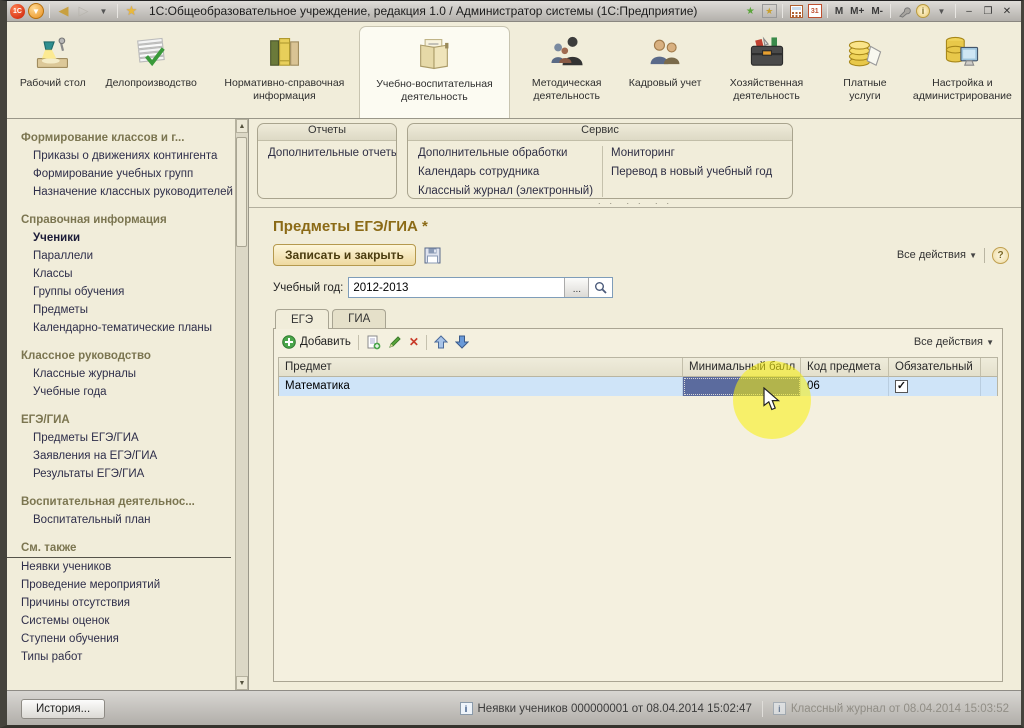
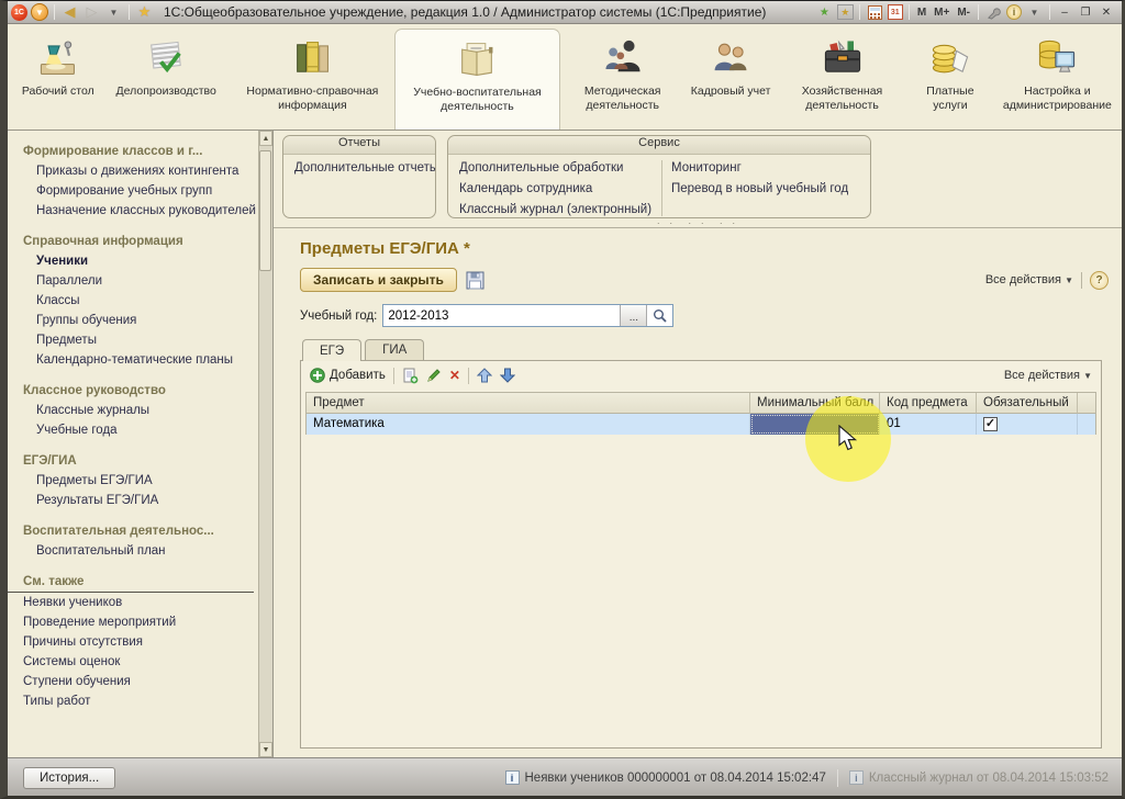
  ▼
  ◀
  ▷
  ▼
  ★
  1С:Общеобразовательное учреждение, редакция 1.0 / Администратор системы (1С:Предприятие)
  ★
  ★
  M
  M+
  M-
  i
  ▼
  –
  ❐
  ✕
  Рабочий стол
  Делопроизводство
  Нормативно-справочная информация
  Учебно-воспитательная деятельность
  Методическая деятельность
  Кадровый учет
  Хозяйственная деятельность
  Платные услуги
  Настройка и администрирование
  Формирование классов и г...
  Приказы о движениях контингента
  Формирование учебных групп
  Назначение классных руководителей
  Справочная информация
  Ученики
  Параллели
  Классы
  Группы обучения
  Предметы
  Календарно-тематические планы
  Классное руководство
  Классные журналы
  Учебные года
  ЕГЭ/ГИА
  Предметы ЕГЭ/ГИА
- Заявления на ЕГЭ/ГИА
  Результаты ЕГЭ/ГИА
  Воспитательная деятельнос...
  Воспитательный план
  См. также
  Неявки учеников
  Проведение мероприятий
  Причины отсутствия
  Системы оценок
  Ступени обучения
  Типы работ
  Отчеты
  Дополнительные отчеты
  Сервис
  Дополнительные обработки
  Календарь сотрудника
  Классный журнал (электронный)
  Мониторинг
  Перевод в новый учебный год
  · · · · · ·
  Предметы ЕГЭ/ГИА *
  Записать и закрыть
  Все действия ▼
  ?
  Учебный год:
  2012-2013
  ...
  ЕГЭ
  ГИА
  Добавить
  ✕
  Все действия ▼
  Предмет
  Минимальный балл
  Код предмета
  Обязательный
  Математика
- 06
+ 01
  ✓
  История...
  i
  Неявки учеников 000000001 от 08.04.2014 15:02:47
  i
  Классный журнал от 08.04.2014 15:03:52
